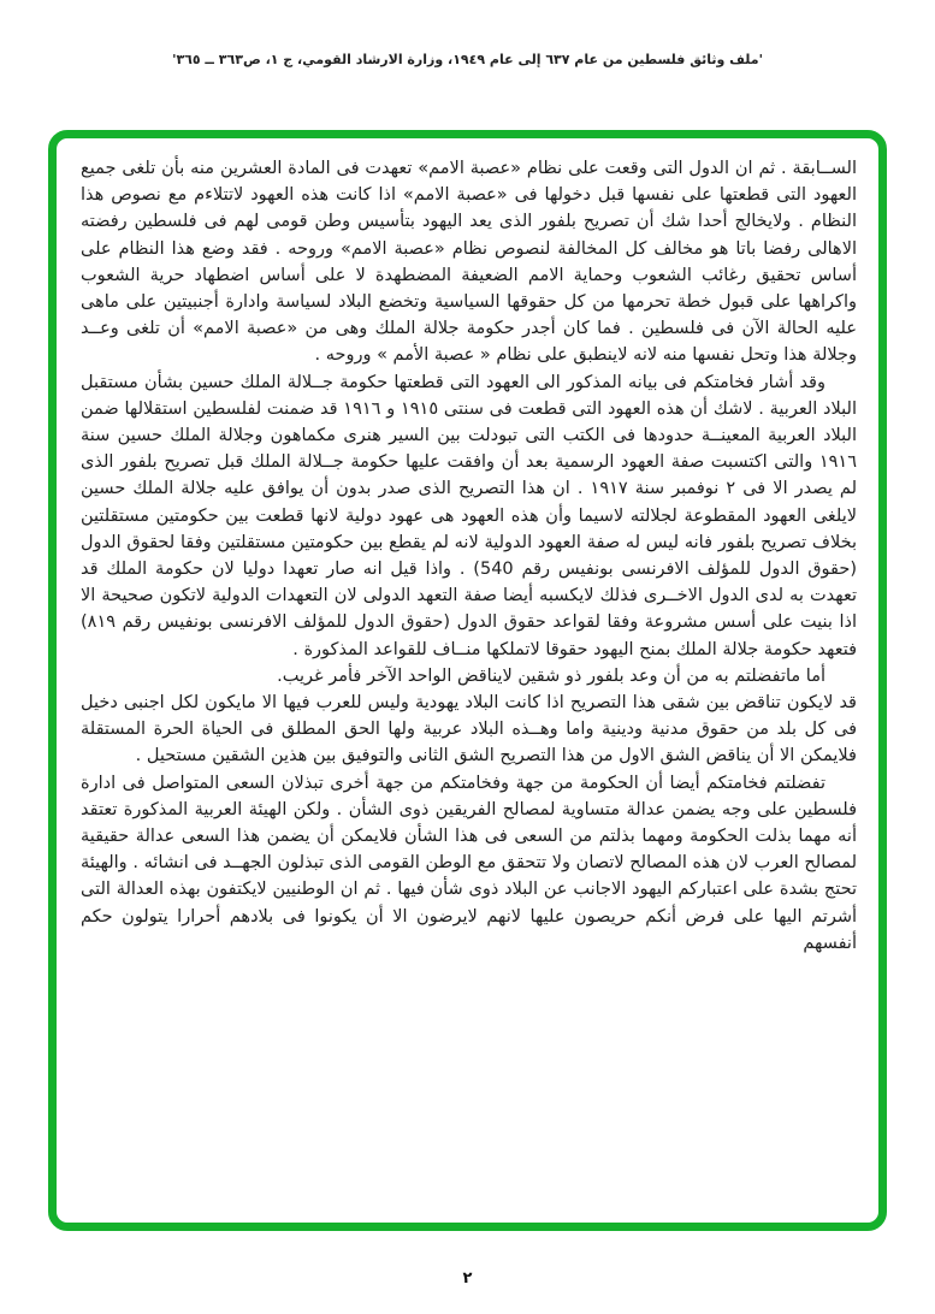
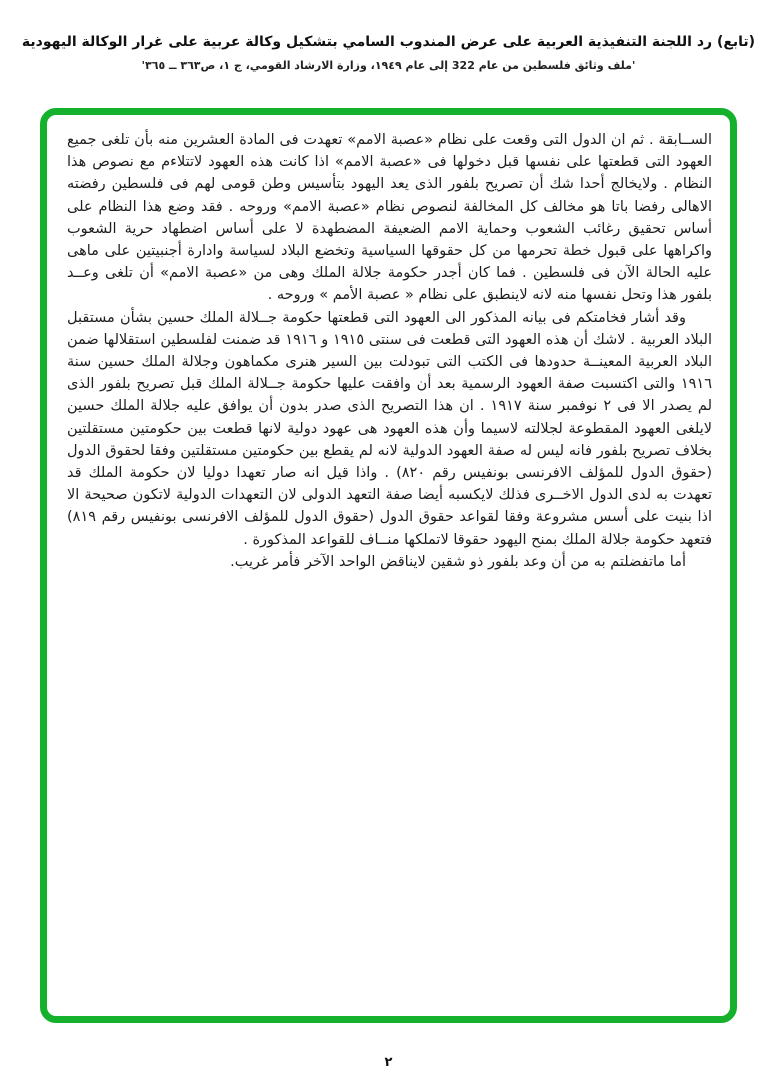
+ (تابع) رد اللجنة التنفيذية العربية على عرض المندوب السامي بتشكيل وكالة عربية على غرار الوكالة اليهودية
- 'ملف وثائق فلسطين من عام ٦٣٧ إلى عام ١٩٤٩، وزارة الارشاد القومي، ج ١، ص٣٦٣ ــ ٣٦٥'
+ 'ملف وثائق فلسطين من عام 322 إلى عام ١٩٤٩، وزارة الارشاد القومي، ج ١، ص٣٦٣ ــ ٣٦٥'
- الســابقة . ثم ان الدول التى وقعت على نظام «عصبة الامم» تعهدت فى المادة العشرين منه بأن تلغى جميع العهود التى قطعتها على نفسها قبل دخولها فى «عصبة الامم» اذا كانت هذه العهود لاتتلاءم مع نصوص هذا النظام . ولايخالج أحدا شك أن تصريح بلفور الذى يعد اليهود بتأسيس وطن قومى لهم فى فلسطين رفضته الاهالى رفضا باتا هو مخالف كل المخالفة لنصوص نظام «عصبة الامم» وروحه . فقد وضع هذا النظام على أساس تحقيق رغائب الشعوب وحماية الامم الضعيفة المضطهدة لا على أساس اضطهاد حرية الشعوب واكراهها على قبول خطة تحرمها من كل حقوقها السياسية وتخضع البلاد لسياسة وادارة أجنبيتين على ماهى عليه الحالة الآن فى فلسطين . فما كان أجدر حكومة جلالة الملك وهى من «عصبة الامم» أن تلغى وعــد وجلالة هذا وتحل نفسها منه لانه لاينطبق على نظام « عصبة الأمم » وروحه .
+ الســابقة . ثم ان الدول التى وقعت على نظام «عصبة الامم» تعهدت فى المادة العشرين منه بأن تلغى جميع العهود التى قطعتها على نفسها قبل دخولها فى «عصبة الامم» اذا كانت هذه العهود لاتتلاءم مع نصوص هذا النظام . ولايخالج أحدا شك أن تصريح بلفور الذى يعد اليهود بتأسيس وطن قومى لهم فى فلسطين رفضته الاهالى رفضا باتا هو مخالف كل المخالفة لنصوص نظام «عصبة الامم» وروحه . فقد وضع هذا النظام على أساس تحقيق رغائب الشعوب وحماية الامم الضعيفة المضطهدة لا على أساس اضطهاد حرية الشعوب واكراهها على قبول خطة تحرمها من كل حقوقها السياسية وتخضع البلاد لسياسة وادارة أجنبيتين على ماهى عليه الحالة الآن فى فلسطين . فما كان أجدر حكومة جلالة الملك وهى من «عصبة الامم» أن تلغى وعــد بلفور هذا وتحل نفسها منه لانه لاينطبق على نظام « عصبة الأمم » وروحه .
- وقد أشار فخامتكم فى بيانه المذكور الى العهود التى قطعتها حكومة جــلالة الملك حسين بشأن مستقبل البلاد العربية . لاشك أن هذه العهود التى قطعت فى سنتى ١٩١٥ و ١٩١٦ قد ضمنت لفلسطين استقلالها ضمن البلاد العربية المعينــة حدودها فى الكتب التى تبودلت بين السير هنرى مكماهون وجلالة الملك حسين سنة ١٩١٦ والتى اكتسبت صفة العهود الرسمية بعد أن وافقت عليها حكومة جــلالة الملك قبل تصريح بلفور الذى لم يصدر الا فى ٢ نوفمبر سنة ١٩١٧ . ان هذا التصريح الذى صدر بدون أن يوافق عليه جلالة الملك حسين لايلغى العهود المقطوعة لجلالته لاسيما وأن هذه العهود هى عهود دولية لانها قطعت بين حكومتين مستقلتين بخلاف تصريح بلفور فانه ليس له صفة العهود الدولية لانه لم يقطع بين حكومتين مستقلتين وفقا لحقوق الدول (حقوق الدول للمؤلف الافرنسى بونفيس رقم 540) . واذا قيل انه صار تعهدا دوليا لان حكومة الملك قد تعهدت به لدى الدول الاخــرى فذلك لايكسبه أيضا صفة التعهد الدولى لان التعهدات الدولية لاتكون صحيحة الا اذا بنيت على أسس مشروعة وفقا لقواعد حقوق الدول (حقوق الدول للمؤلف الافرنسى بونفيس رقم ٨١٩) فتعهد حكومة جلالة الملك بمنح اليهود حقوقا لاتملكها منــاف للقواعد المذكورة .
+ وقد أشار فخامتكم فى بيانه المذكور الى العهود التى قطعتها حكومة جــلالة الملك حسين بشأن مستقبل البلاد العربية . لاشك أن هذه العهود التى قطعت فى سنتى ١٩١٥ و ١٩١٦ قد ضمنت لفلسطين استقلالها ضمن البلاد العربية المعينــة حدودها فى الكتب التى تبودلت بين السير هنرى مكماهون وجلالة الملك حسين سنة ١٩١٦ والتى اكتسبت صفة العهود الرسمية بعد أن وافقت عليها حكومة جــلالة الملك قبل تصريح بلفور الذى لم يصدر الا فى ٢ نوفمبر سنة ١٩١٧ . ان هذا التصريح الذى صدر بدون أن يوافق عليه جلالة الملك حسين لايلغى العهود المقطوعة لجلالته لاسيما وأن هذه العهود هى عهود دولية لانها قطعت بين حكومتين مستقلتين بخلاف تصريح بلفور فانه ليس له صفة العهود الدولية لانه لم يقطع بين حكومتين مستقلتين وفقا لحقوق الدول (حقوق الدول للمؤلف الافرنسى بونفيس رقم ٨٢٠) . واذا قيل انه صار تعهدا دوليا لان حكومة الملك قد تعهدت به لدى الدول الاخــرى فذلك لايكسبه أيضا صفة التعهد الدولى لان التعهدات الدولية لاتكون صحيحة الا اذا بنيت على أسس مشروعة وفقا لقواعد حقوق الدول (حقوق الدول للمؤلف الافرنسى بونفيس رقم ٨١٩) فتعهد حكومة جلالة الملك بمنح اليهود حقوقا لاتملكها منــاف للقواعد المذكورة .
  أما ماتفضلتم به من أن وعد بلفور ذو شقين لايناقض الواحد الآخر فأمر غريب.
- قد لايكون تناقض بين شقى هذا التصريح اذا كانت البلاد يهودية وليس للعرب فيها الا مايكون لكل اجنبى دخيل فى كل بلد من حقوق مدنية ودينية واما وهــذه البلاد عربية ولها الحق المطلق فى الحياة الحرة المستقلة فلايمكن الا أن يناقض الشق الاول من هذا التصريح الشق الثانى والتوفيق بين هذين الشقين مستحيل .
- تفضلتم فخامتكم أيضا أن الحكومة من جهة وفخامتكم من جهة أخرى تبذلان السعى المتواصل فى ادارة فلسطين على وجه يضمن عدالة متساوية لمصالح الفريقين ذوى الشأن . ولكن الهيئة العربية المذكورة تعتقد أنه مهما بذلت الحكومة ومهما بذلتم من السعى فى هذا الشأن فلايمكن أن يضمن هذا السعى عدالة حقيقية لمصالح العرب لان هذه المصالح لاتصان ولا تتحقق مع الوطن القومى الذى تبذلون الجهــد فى انشائه . والهيئة تحتج بشدة على اعتباركم اليهود الاجانب عن البلاد ذوى شأن فيها . ثم ان الوطنيين لايكتفون بهذه العدالة التى أشرتم اليها على فرض أنكم حريصون عليها لانهم لايرضون الا أن يكونوا فى بلادهم أحرارا يتولون حكم أنفسهم
  ٢
